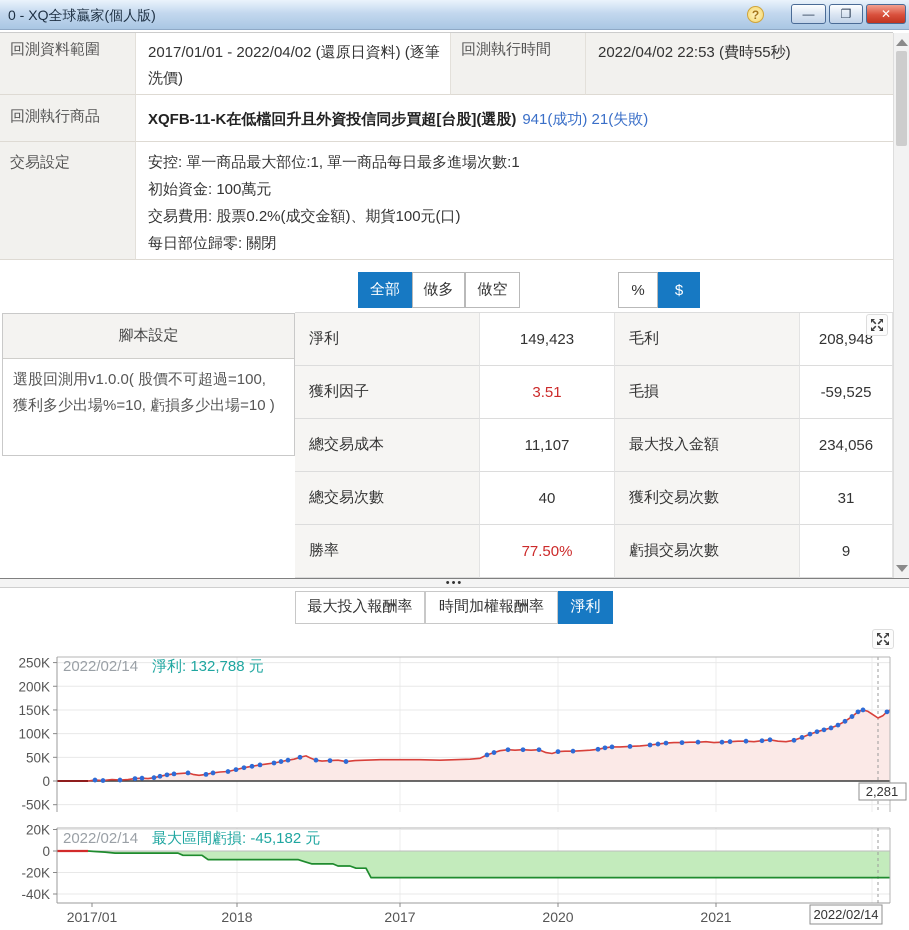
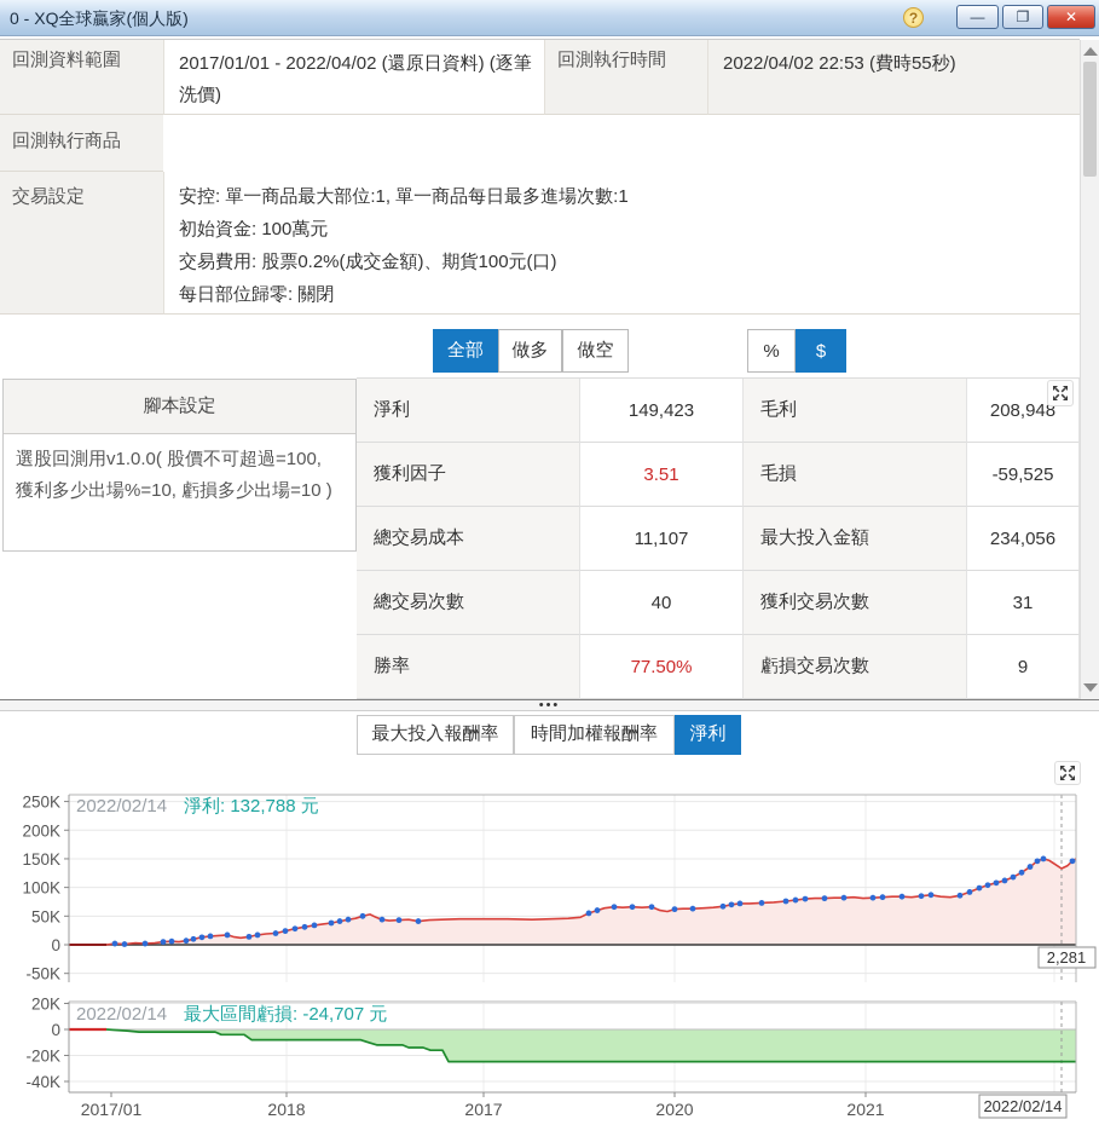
  0 - XQ全球贏家(個人版)
  ?
  —
  ❐
  ✕
  回測資料範圍
  2017/01/01 - 2022/04/02 (還原日資料) (逐筆洗價)
  回測執行時間
  2022/04/02 22:53 (費時55秒)
  回測執行商品
- XQFB-11-K在低檔回升且外資投信同步買超[台股](選股) 941(成功) 21(失敗)
  交易設定
  安控: 單一商品最大部位:1, 單一商品每日最多進場次數:1
  初始資金: 100萬元
  交易費用: 股票0.2%(成交金額)、期貨100元(口)
  每日部位歸零: 關閉
  全部
  做多
  做空
  %
  $
  腳本設定
  選股回測用v1.0.0( 股價不可超過=100, 獲利多少出場%=10, 虧損多少出場=10 )
  淨利
  149,423
  毛利
  208,948
  獲利因子
  3.51
  毛損
  -59,525
  總交易成本
  11,107
  最大投入金額
  234,056
  總交易次數
  40
  獲利交易次數
  31
  勝率
  77.50%
  虧損交易次數
  9
  •••
  最大投入報酬率
  時間加權報酬率
  淨利
  250K
  200K
  150K
  100K
  50K
  0
  -50K
  2022/02/14
  淨利: 132,788 元
  2,281
  20K
  0
  -20K
  -40K
  2017/01
  2018
  2017
  2020
  2021
  2022/02/14
- 最大區間虧損: -45,182 元
+ 最大區間虧損: -24,707 元
  2022/02/14
